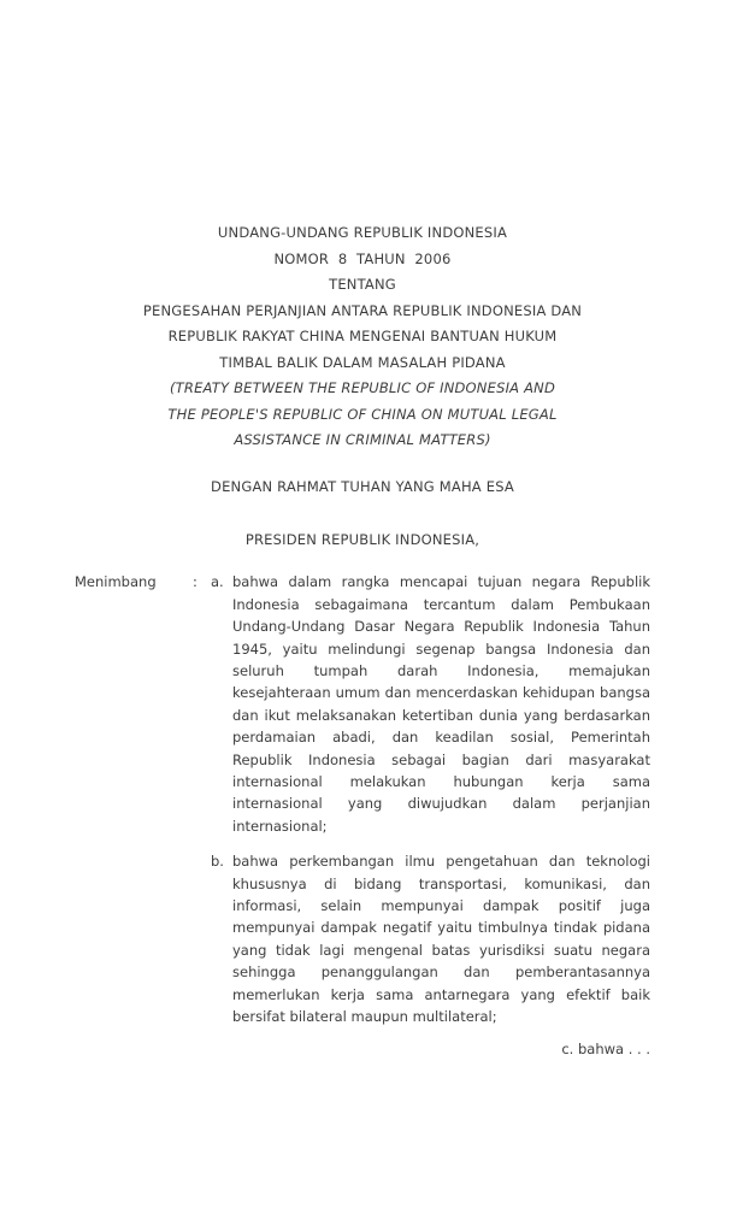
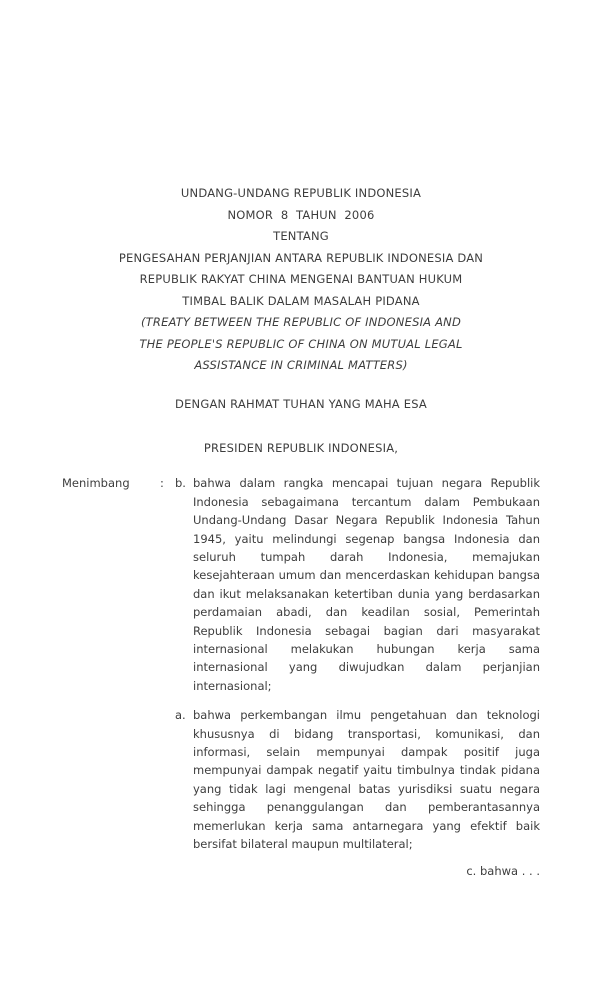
  UNDANG-UNDANG REPUBLIK INDONESIA
  NOMOR 8 TAHUN 2006
  TENTANG
  PENGESAHAN PERJANJIAN ANTARA REPUBLIK INDONESIA DAN
  REPUBLIK RAKYAT CHINA MENGENAI BANTUAN HUKUM
  TIMBAL BALIK DALAM MASALAH PIDANA
  (TREATY BETWEEN THE REPUBLIC OF INDONESIA AND
  THE PEOPLE'S REPUBLIC OF CHINA ON MUTUAL LEGAL
  ASSISTANCE IN CRIMINAL MATTERS)
  DENGAN RAHMAT TUHAN YANG MAHA ESA
  PRESIDEN REPUBLIK INDONESIA,
  Menimbang
  :
- a.
+ b.
  bahwa dalam rangka mencapai tujuan negara Republik Indonesia sebagaimana tercantum dalam Pembukaan Undang-Undang Dasar Negara Republik Indonesia Tahun 1945, yaitu melindungi segenap bangsa Indonesia dan seluruh tumpah darah Indonesia, memajukan kesejahteraan umum dan mencerdaskan kehidupan bangsa dan ikut melaksanakan ketertiban dunia yang berdasarkan perdamaian abadi, dan keadilan sosial, Pemerintah Republik Indonesia sebagai bagian dari masyarakat internasional melakukan hubungan kerja sama internasional yang diwujudkan dalam perjanjian internasional;
- b.
+ a.
  bahwa perkembangan ilmu pengetahuan dan teknologi khususnya di bidang transportasi, komunikasi, dan informasi, selain mempunyai dampak positif juga mempunyai dampak negatif yaitu timbulnya tindak pidana yang tidak lagi mengenal batas yurisdiksi suatu negara sehingga penanggulangan dan pemberantasannya memerlukan kerja sama antarnegara yang efektif baik bersifat bilateral maupun multilateral;
  c. bahwa . . .
